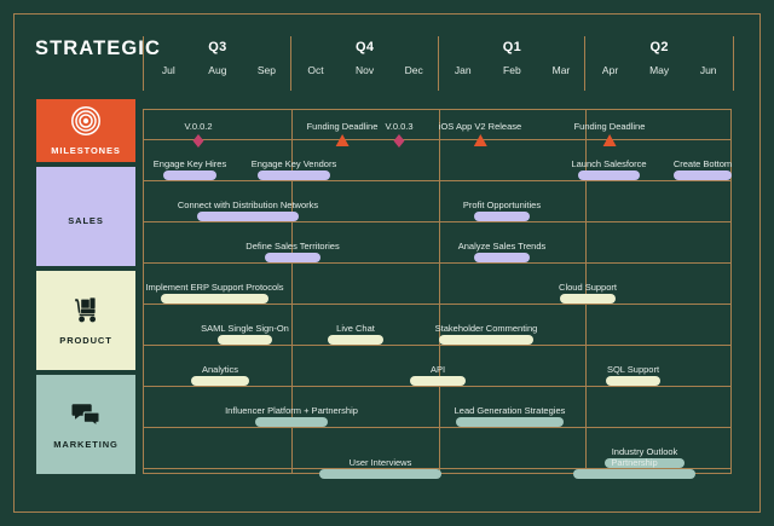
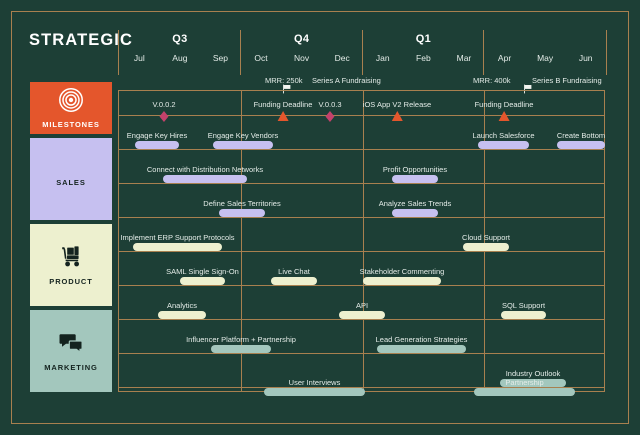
  STRATEGIC
  MILESTONES
  SALES
  PRODUCT
  MARKETING
  Q3
  Jul
  Aug
  Sep
  Q4
  Oct
  Nov
  Dec
  Q1
  Jan
  Feb
  Mar
- Q2
  Apr
  May
  Jun
+ MRR: 250k
+ Series A Fundraising
+ MRR: 400k
+ Series B Fundraising
  V.0.0.2
  Funding Deadline
  V.0.0.3
  iOS App V2 Release
  Funding Deadline
  Engage Key Hires
  Engage Key Vendors
  Launch Salesforce
  Create Bottom
  Connect with Distribution Networks
  Profit Opportunities
  Define Sales Territories
  Analyze Sales Trends
  Implement ERP Support Protocols
  Cloud Support
  SAML Single Sign-On
  Live Chat
  Stakeholder Commenting
  Analytics
  API
  SQL Support
  Influencer Platform + Partnership
  Lead Generation Strategies
  Industry Outlook
  User Interviews
  Partnership
